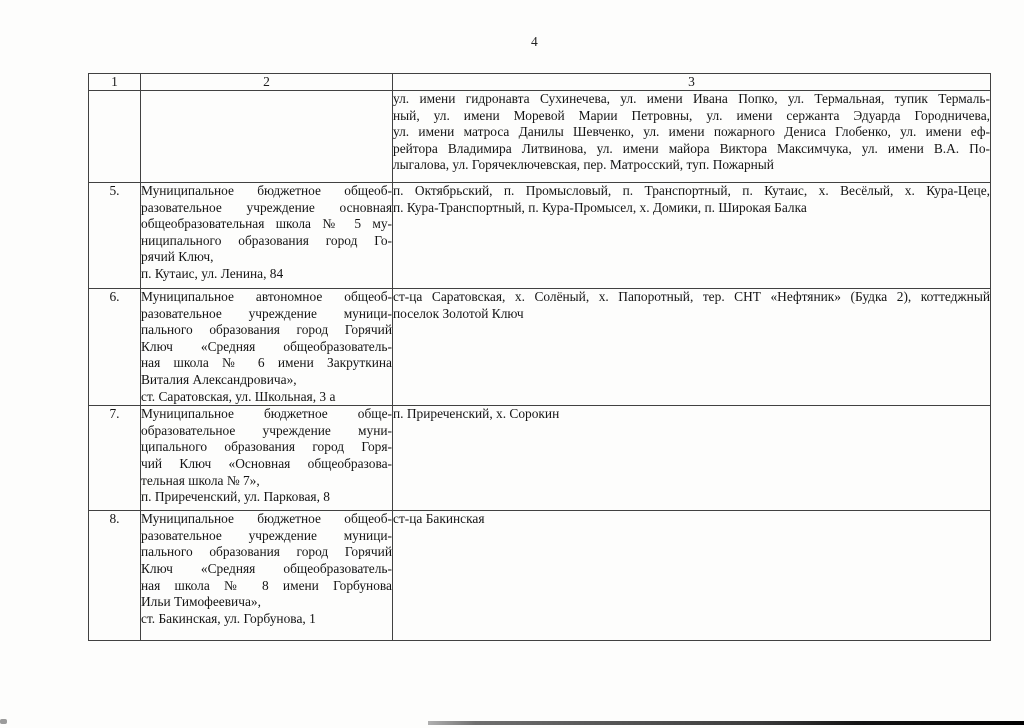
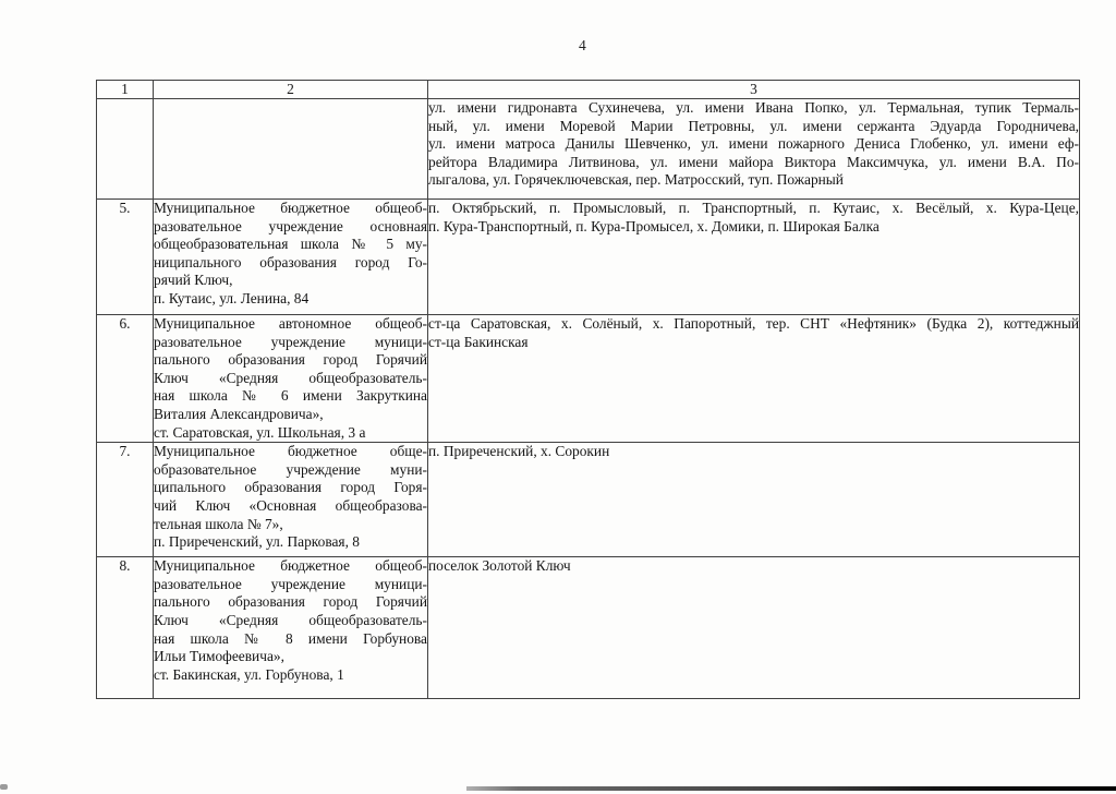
  4
  1	2	3
  		ул. имени гидронавта Сухинечева, ул. имени Ивана Попко, ул. Термальная, тупик Термаль-ный, ул. имени Моревой Марии Петровны, ул. имени сержанта Эдуарда Городничева,ул. имени матроса Данилы Шевченко, ул. имени пожарного Дениса Глобенко, ул. имени еф-рейтора Владимира Литвинова, ул. имени майора Виктора Максимчука, ул. имени В.А. По-лыгалова, ул. Горячеключевская, пер. Матросский, туп. Пожарный
  5.	Муниципальное бюджетное общеоб-разовательное учреждение основнаяобщеобразовательная школа № 5 му-ниципального образования город Го-рячий Ключ,п. Кутаис, ул. Ленина, 84	п. Октябрьский, п. Промысловый, п. Транспортный, п. Кутаис, х. Весёлый, х. Кура-Цеце,п. Кура-Транспортный, п. Кура-Промысел, х. Домики, п. Широкая Балка
- 6.	Муниципальное автономное общеоб-разовательное учреждение муници-пального образования город ГорячийКлюч «Средняя общеобразователь-ная школа № 6 имени ЗакруткинаВиталия Александровича»,ст. Саратовская, ул. Школьная, 3 а	ст-ца Саратовская, х. Солёный, х. Папоротный, тер. СНТ «Нефтяник» (Будка 2), коттеджныйпоселок Золотой Ключ
+ 6.	Муниципальное автономное общеоб-разовательное учреждение муници-пального образования город ГорячийКлюч «Средняя общеобразователь-ная школа № 6 имени ЗакруткинаВиталия Александровича»,ст. Саратовская, ул. Школьная, 3 а	ст-ца Саратовская, х. Солёный, х. Папоротный, тер. СНТ «Нефтяник» (Будка 2), коттеджныйст-ца Бакинская
  7.	Муниципальное бюджетное обще-образовательное учреждение муни-ципального образования город Горя-чий Ключ «Основная общеобразова-тельная школа № 7»,п. Приреченский, ул. Парковая, 8	п. Приреченский, х. Сорокин
- 8.	Муниципальное бюджетное общеоб-разовательное учреждение муници-пального образования город ГорячийКлюч «Средняя общеобразователь-ная школа № 8 имени ГорбуноваИльи Тимофеевича»,ст. Бакинская, ул. Горбунова, 1	ст-ца Бакинская
+ 8.	Муниципальное бюджетное общеоб-разовательное учреждение муници-пального образования город ГорячийКлюч «Средняя общеобразователь-ная школа № 8 имени ГорбуноваИльи Тимофеевича»,ст. Бакинская, ул. Горбунова, 1	поселок Золотой Ключ
